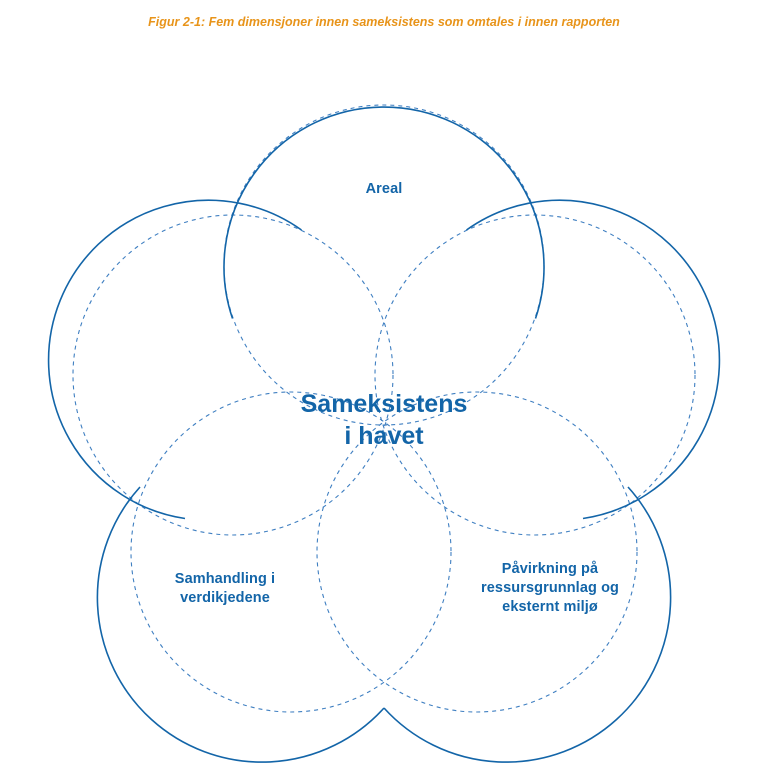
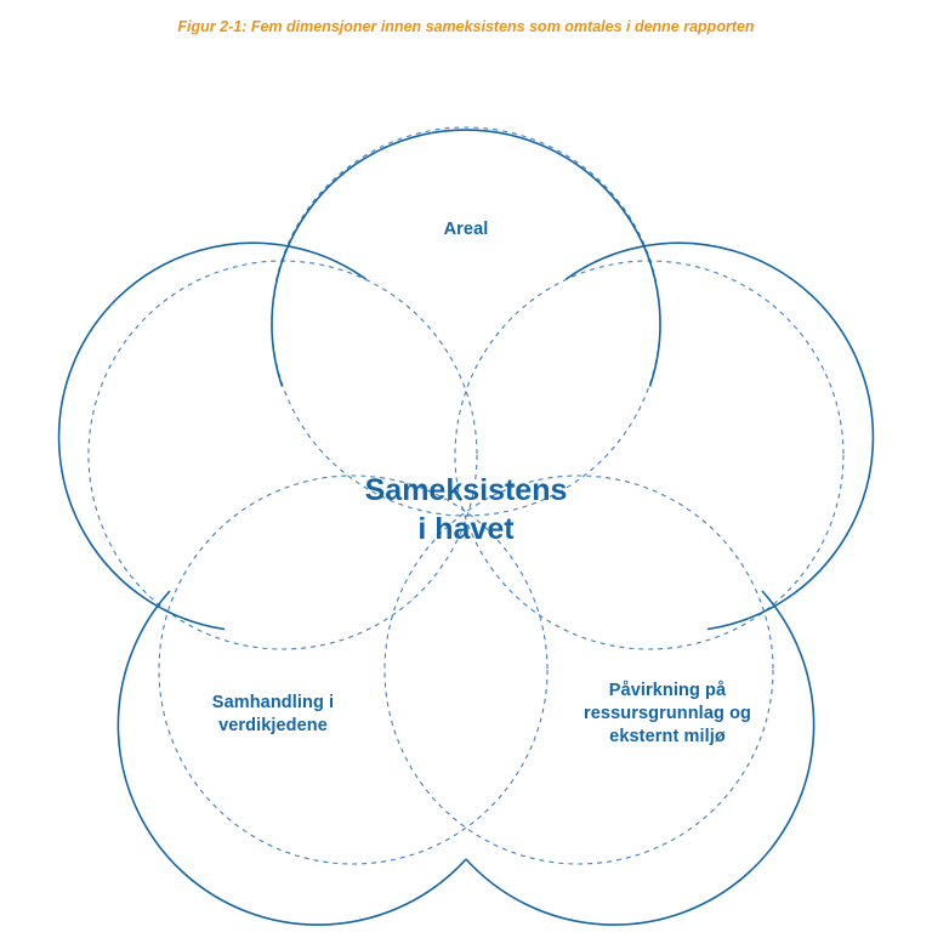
- Figur 2-1: Fem dimensjoner innen sameksistens som omtales i innen rapporten
+ Figur 2-1: Fem dimensjoner innen sameksistens som omtales i denne rapporten
  Areal
  Påvirkning på
  ressursgrunnlag og
  eksternt miljø
  Samhandling i
  verdikjedene
  Sameksistens
  i havet
